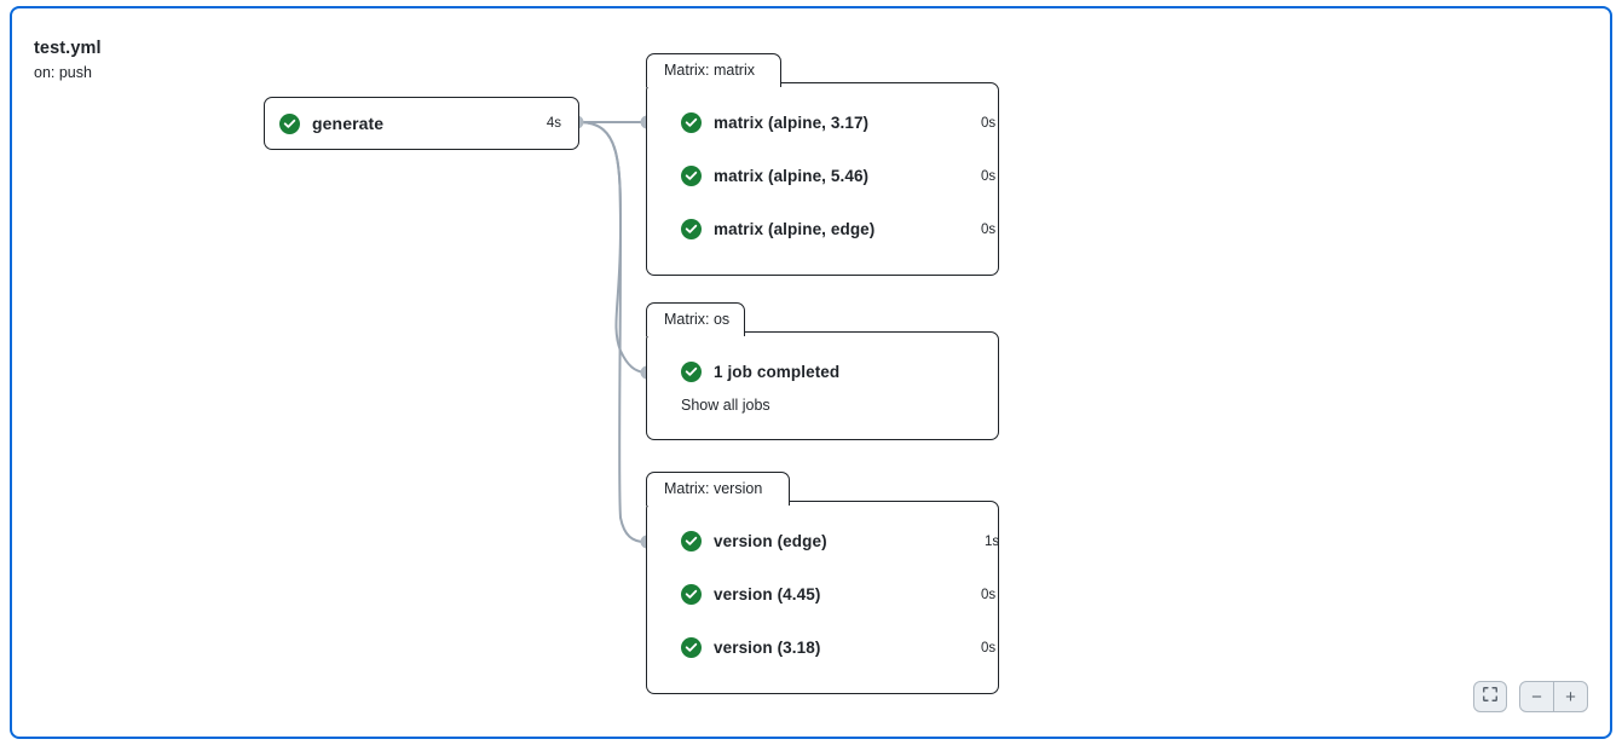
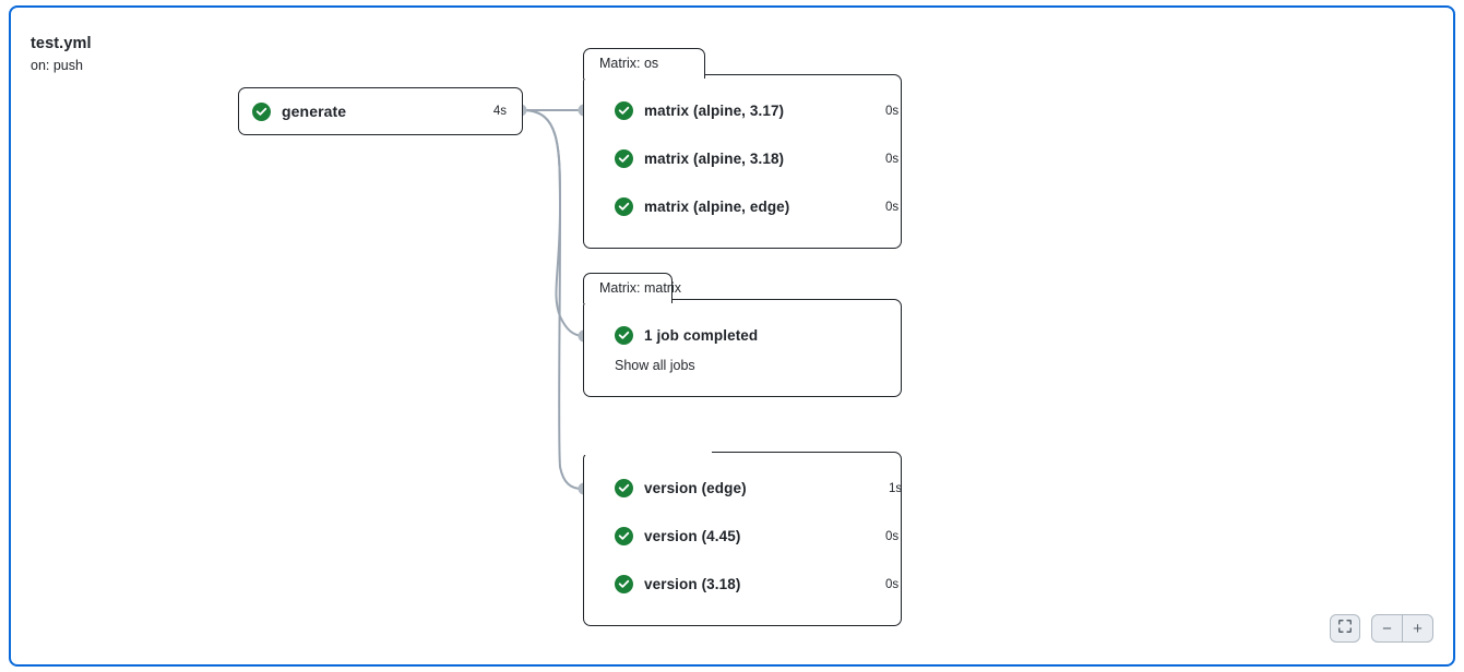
  test.yml
  on: push
  generate
  4s
- Matrix: matrix
+ Matrix: os
  matrix (alpine, 3.17)
  0s
- matrix (alpine, 5.46)
+ matrix (alpine, 3.18)
  0s
  matrix (alpine, edge)
  0s
- Matrix: os
+ Matrix: matrix
  1 job completed
  Show all jobs
- Matrix: version
  version (edge)
  1s
  version (4.45)
  0s
  version (3.18)
  0s
  −
  +
